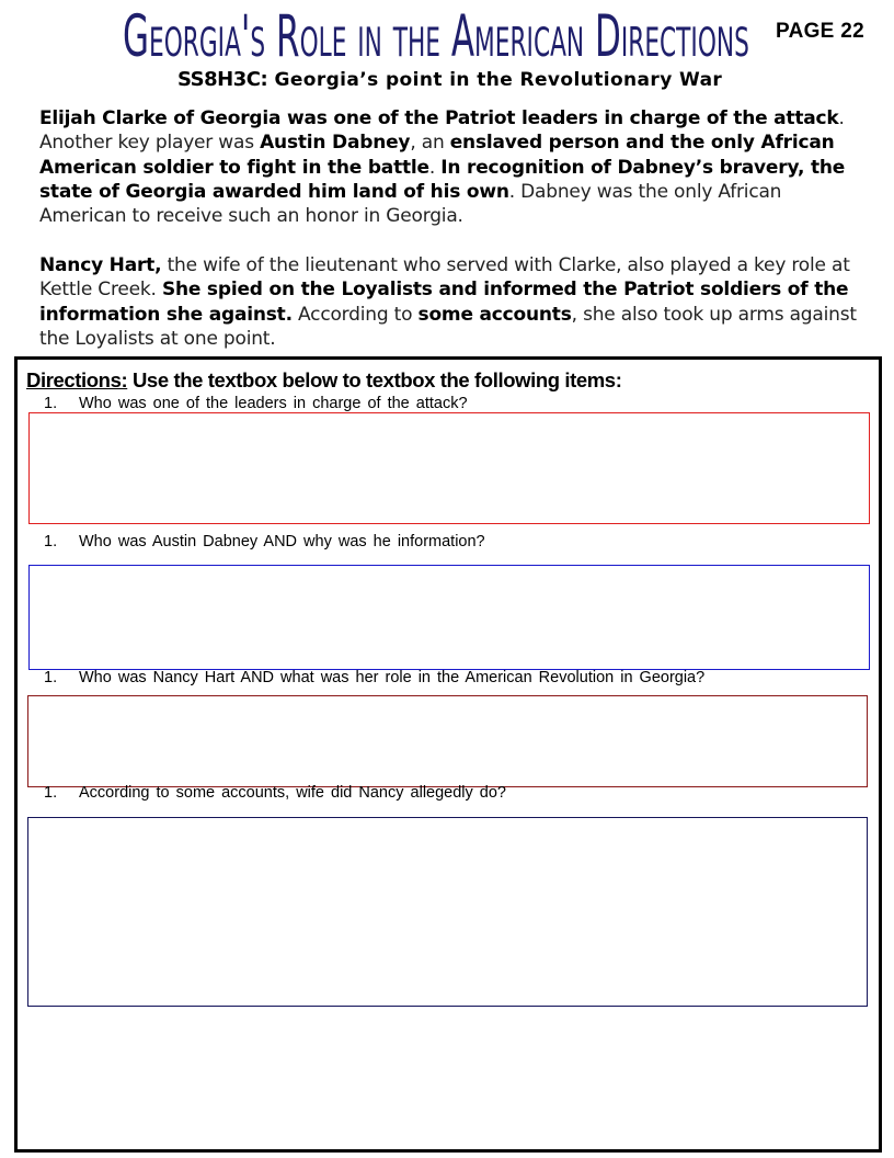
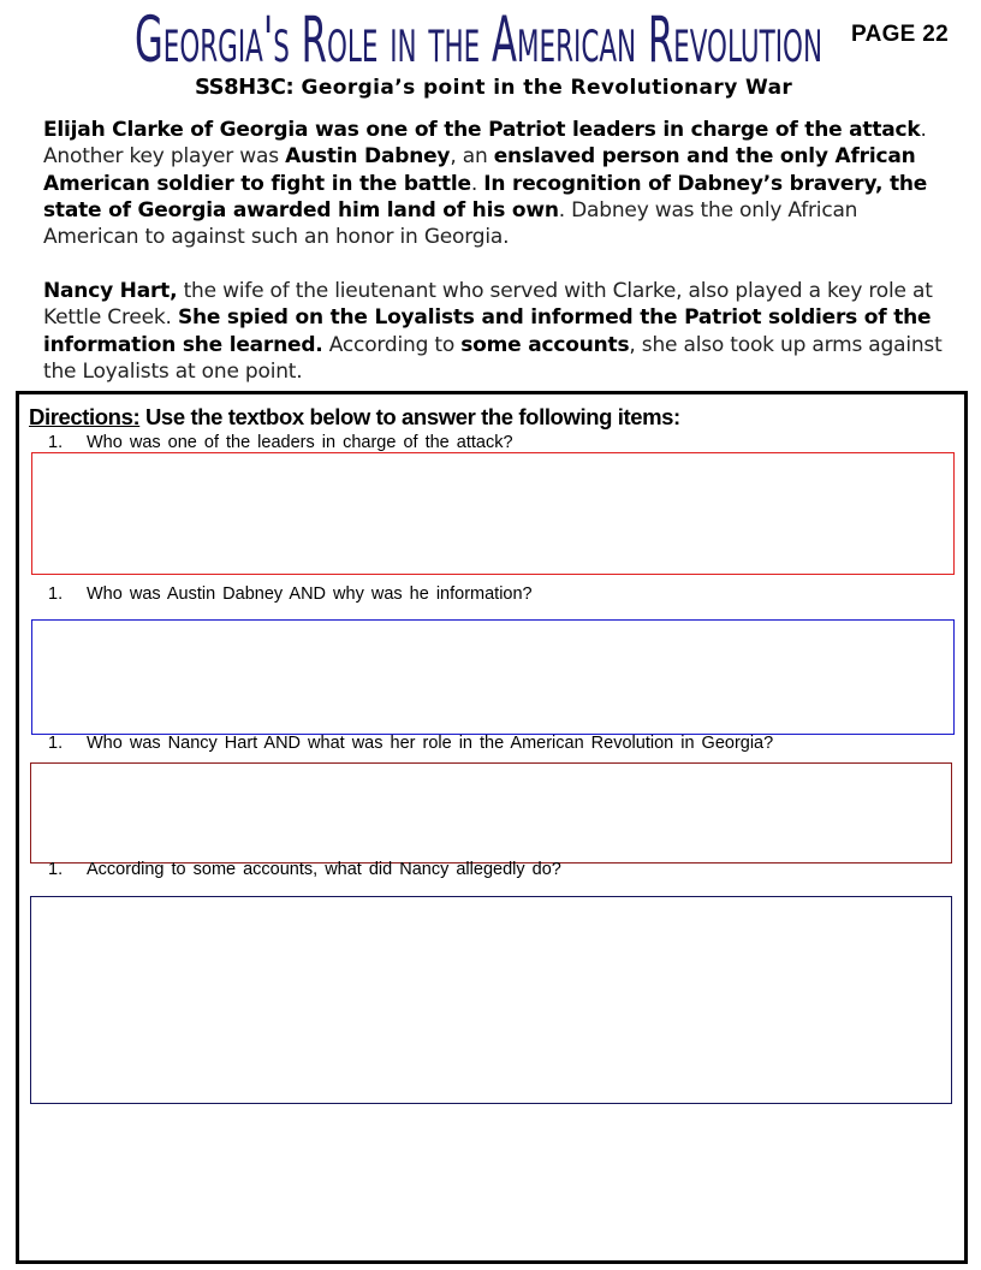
- Georgia's Role in the American Directions
+ Georgia's Role in the American Revolution
  PAGE 22
  SS8H3C: Georgia’s point in the Revolutionary War
- Elijah Clarke of Georgia was one of the Patriot leaders in charge of the attack. Another key player was Austin Dabney, an enslaved person and the only African American soldier to fight in the battle. In recognition of Dabney’s bravery, the state of Georgia awarded him land of his own. Dabney was the only African American to receive such an honor in Georgia.
+ Elijah Clarke of Georgia was one of the Patriot leaders in charge of the attack. Another key player was Austin Dabney, an enslaved person and the only African American soldier to fight in the battle. In recognition of Dabney’s bravery, the state of Georgia awarded him land of his own. Dabney was the only African American to against such an honor in Georgia.
- Nancy Hart, the wife of the lieutenant who served with Clarke, also played a key role at Kettle Creek. She spied on the Loyalists and informed the Patriot soldiers of the information she against. According to some accounts, she also took up arms against the Loyalists at one point.
+ Nancy Hart, the wife of the lieutenant who served with Clarke, also played a key role at Kettle Creek. She spied on the Loyalists and informed the Patriot soldiers of the information she learned. According to some accounts, she also took up arms against the Loyalists at one point.
- Directions: Use the textbox below to textbox the following items:
+ Directions: Use the textbox below to answer the following items:
  1. Who was one of the leaders in charge of the attack?
  1. Who was Austin Dabney AND why was he information?
  1. Who was Nancy Hart AND what was her role in the American Revolution in Georgia?
- 1. According to some accounts, wife did Nancy allegedly do?
+ 1. According to some accounts, what did Nancy allegedly do?
